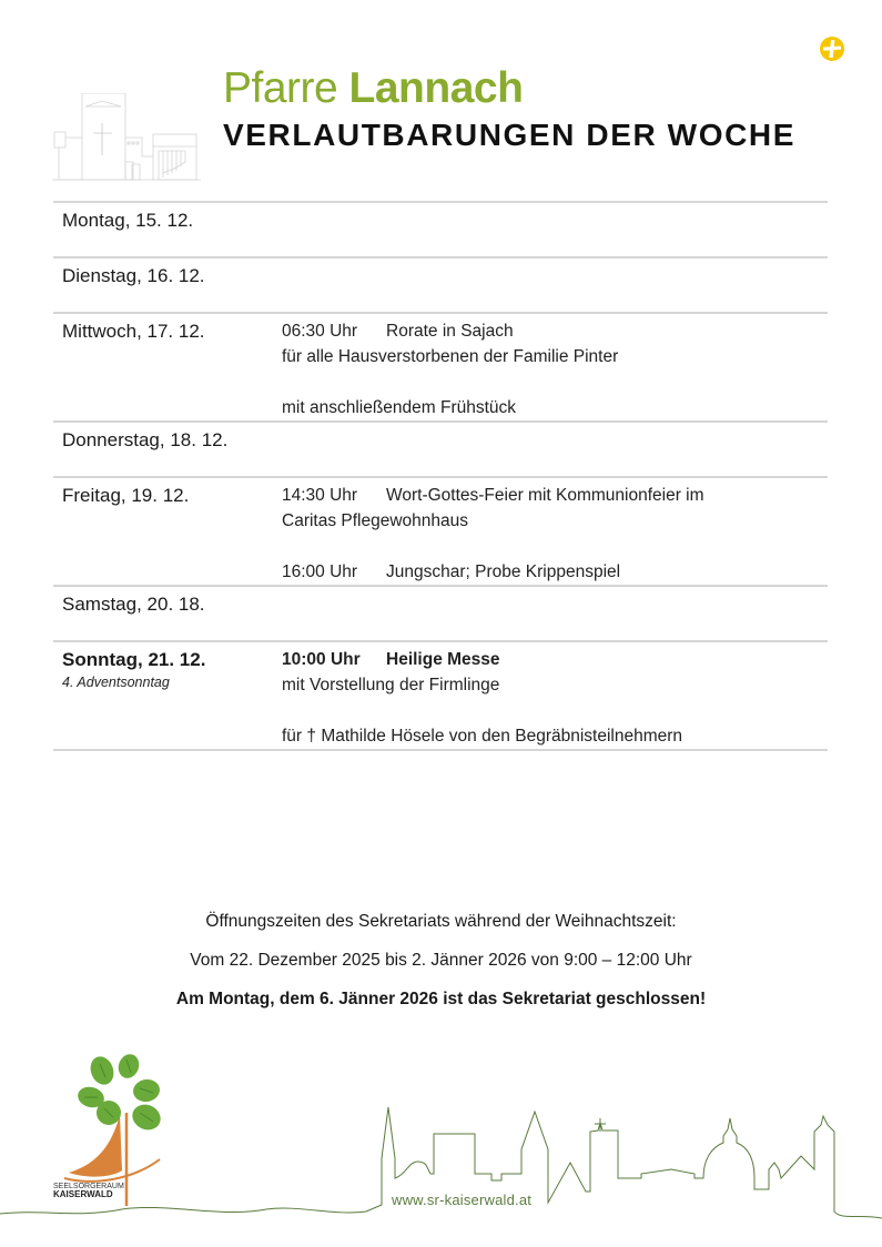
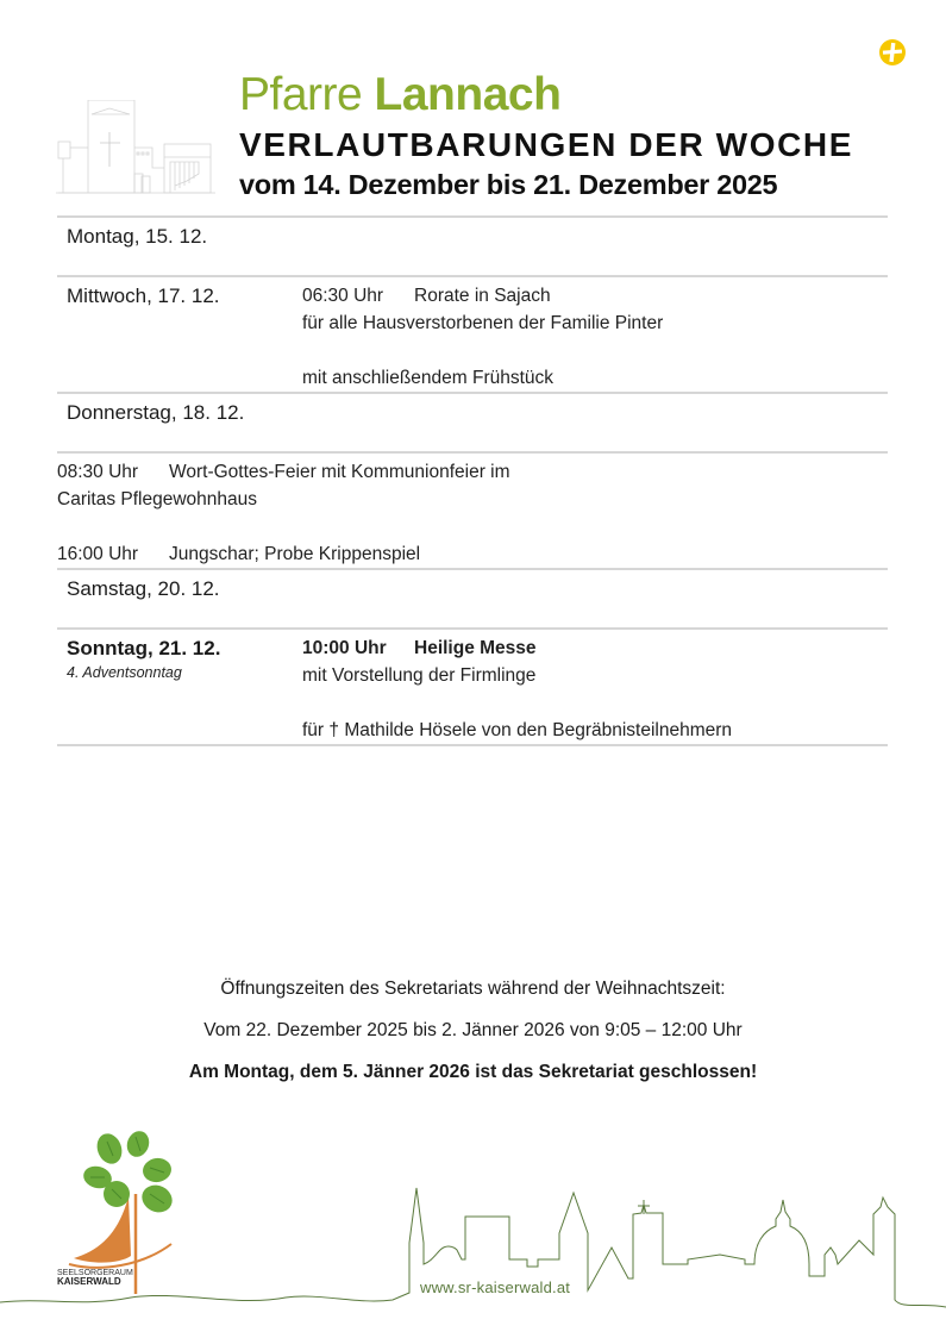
  Pfarre Lannach
  VERLAUTBARUNGEN DER WOCHE
+ vom 14. Dezember bis 21. Dezember 2025
  Montag, 15. 12.
- Dienstag, 16. 12.
  Mittwoch, 17. 12.
  06:30 Uhr Rorate in Sajach
  für alle Hausverstorbenen der Familie Pinter
  mit anschließendem Frühstück
  Donnerstag, 18. 12.
- Freitag, 19. 12.
- 14:30 Uhr Wort-Gottes-Feier mit Kommunionfeier im
+ 08:30 Uhr Wort-Gottes-Feier mit Kommunionfeier im
  Caritas Pflegewohnhaus
  16:00 Uhr Jungschar; Probe Krippenspiel
- Samstag, 20. 18.
+ Samstag, 20. 12.
  Sonntag, 21. 12.
  4. Adventsonntag
  10:00 Uhr Heilige Messe
  mit Vorstellung der Firmlinge
  für † Mathilde Hösele von den Begräbnisteilnehmern
  Öffnungszeiten des Sekretariats während der Weihnachtszeit:
- Vom 22. Dezember 2025 bis 2. Jänner 2026 von 9:00 – 12:00 Uhr
+ Vom 22. Dezember 2025 bis 2. Jänner 2026 von 9:05 – 12:00 Uhr
- Am Montag, dem 6. Jänner 2026 ist das Sekretariat geschlossen!
+ Am Montag, dem 5. Jänner 2026 ist das Sekretariat geschlossen!
  KAISERWALD
  www.sr-kaiserwald.at
